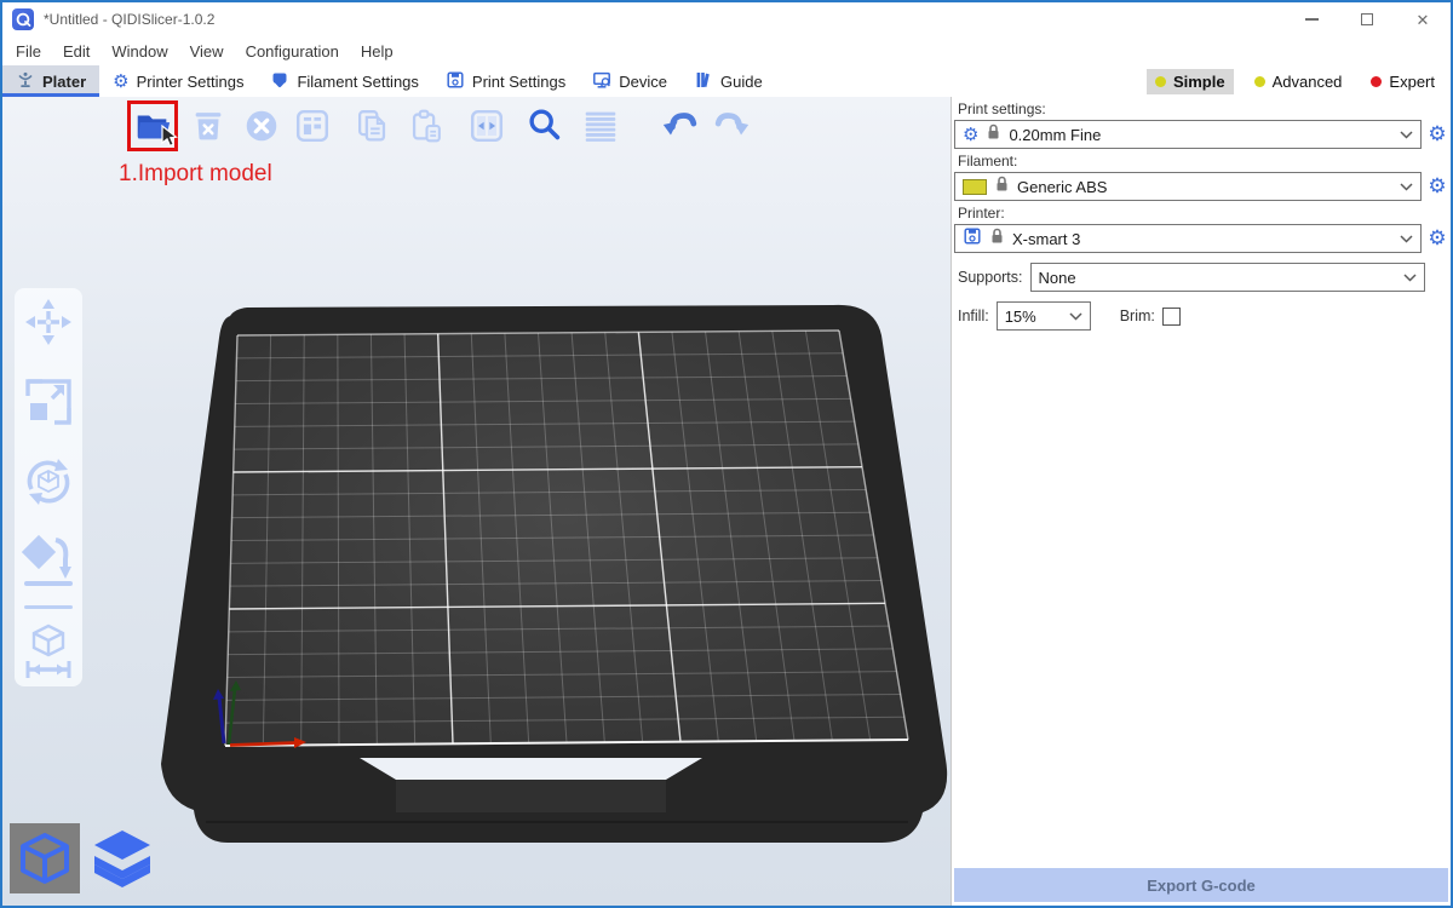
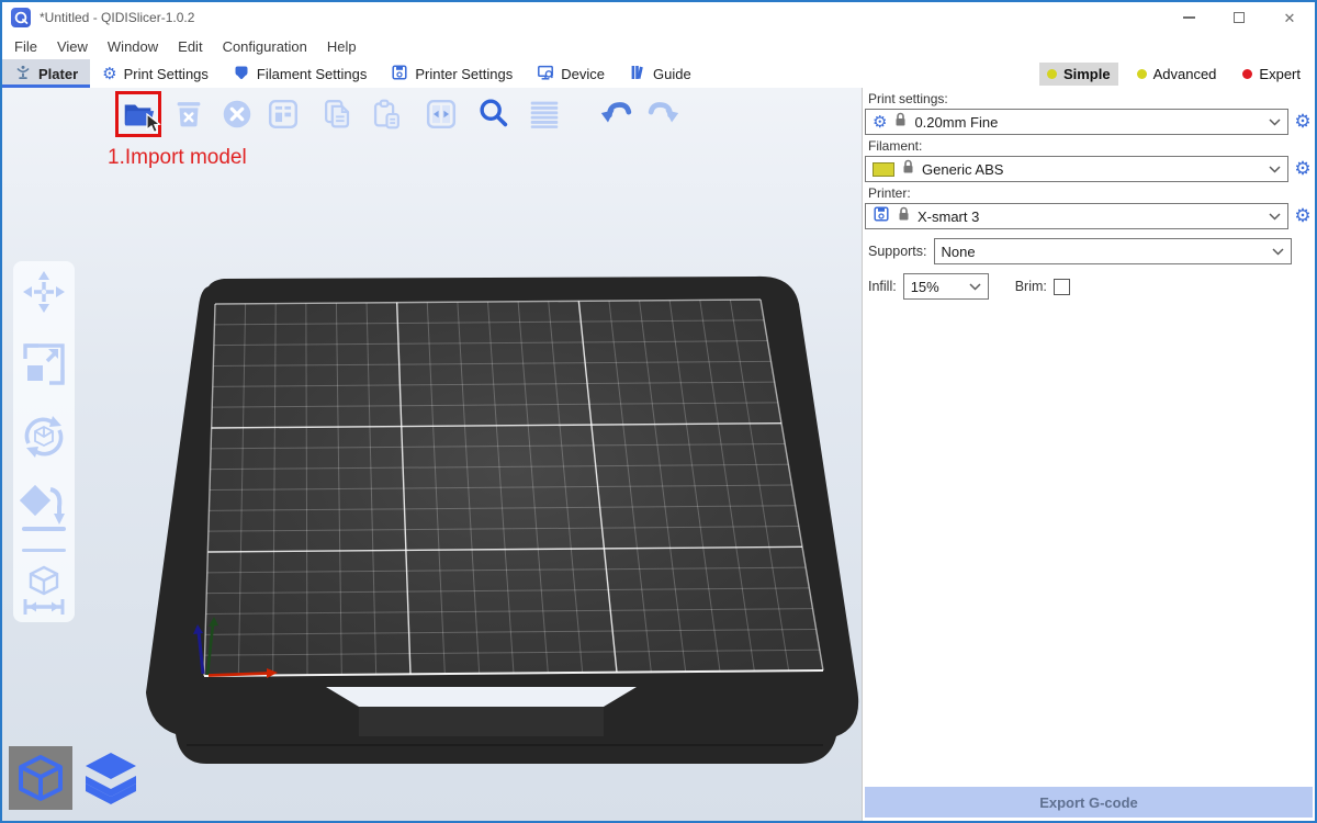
  *Untitled - QIDISlicer-1.0.2
  ✕
  File
- Edit
+ View
  Window
- View
+ Edit
  Configuration
  Help
  Plater
  ⚙
- Printer Settings
+ Print Settings
  Filament Settings
- Print Settings
+ Printer Settings
  Device
  Guide
  Simple
  Advanced
  Expert
  1.Import model
  Print settings:
  ⚙
  0.20mm Fine
  ⚙
  Filament:
  Generic ABS
  ⚙
  Printer:
  X-smart 3
  ⚙
  Supports:
  None
  Infill:
  15%
  Brim:
  Export G-code
